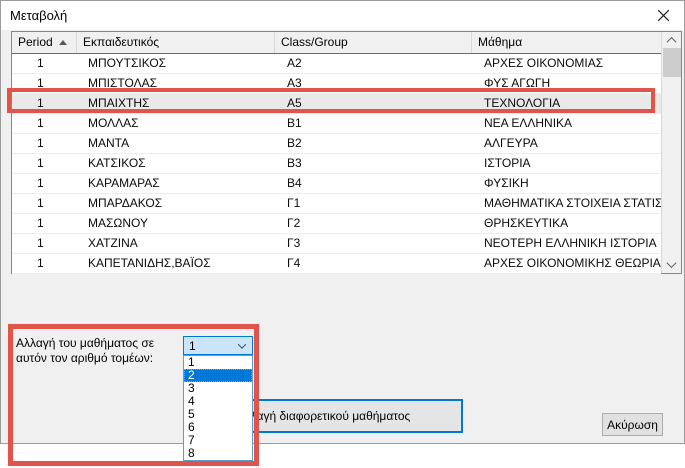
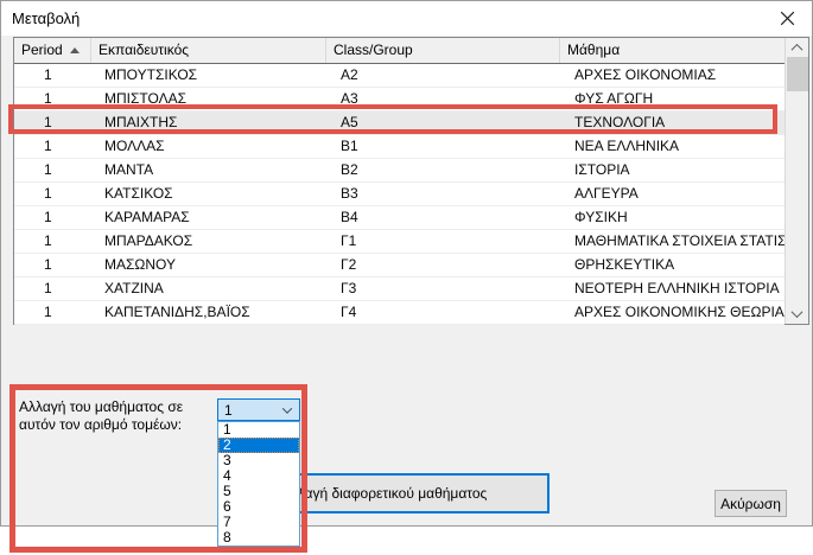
  Μεταβολή
  Period
  Εκπαιδευτικός
  Class/Group
  Μάθημα
  1
  ΜΠΟΥΤΣΙΚΟΣ
  Α2
  ΑΡΧΕΣ ΟΙΚΟΝΟΜΙΑΣ
  1
  ΜΠΙΣΤΟΛΑΣ
  Α3
  ΦΥΣ ΑΓΩΓΗ
  1
  ΜΠΑΙΧΤΗΣ
  Α5
  ΤΕΧΝΟΛΟΓΙΑ
  1
  ΜΟΛΛΑΣ
  Β1
  ΝΕΑ ΕΛΛΗΝΙΚΑ
  1
  ΜΑΝΤΑ
  Β2
- ΑΛΓΕΥΡΑ
+ ΙΣΤΟΡΙΑ
  1
  ΚΑΤΣΙΚΟΣ
  Β3
- ΙΣΤΟΡΙΑ
+ ΑΛΓΕΥΡΑ
  1
  ΚΑΡΑΜΑΡΑΣ
  Β4
  ΦΥΣΙΚΗ
  1
  ΜΠΑΡΔΑΚΟΣ
  Γ1
  ΜΑΘΗΜΑΤΙΚΑ ΣΤΟΙΧΕΙΑ ΣΤΑΤΙΣ
  1
  ΜΑΣΩΝΟΥ
  Γ2
  ΘΡΗΣΚΕΥΤΙΚΑ
  1
  ΧΑΤΖΙΝΑ
  Γ3
  ΝΕΟΤΕΡΗ ΕΛΛΗΝΙΚΗ ΙΣΤΟΡΙΑ
  1
  ΚΑΠΕΤΑΝΙΔΗΣ,ΒΑΪΟΣ
  Γ4
  ΑΡΧΕΣ ΟΙΚΟΝΟΜΙΚΗΣ ΘΕΩΡΙΑ
  Αλλαγή του μαθήματος σε
  αυτόν τον αριθμό τομέων:
  λαγή διαφορετικού μαθήματος
  Ακύρωση
  1
  1
  2
  3
  4
  5
  6
  7
  8
